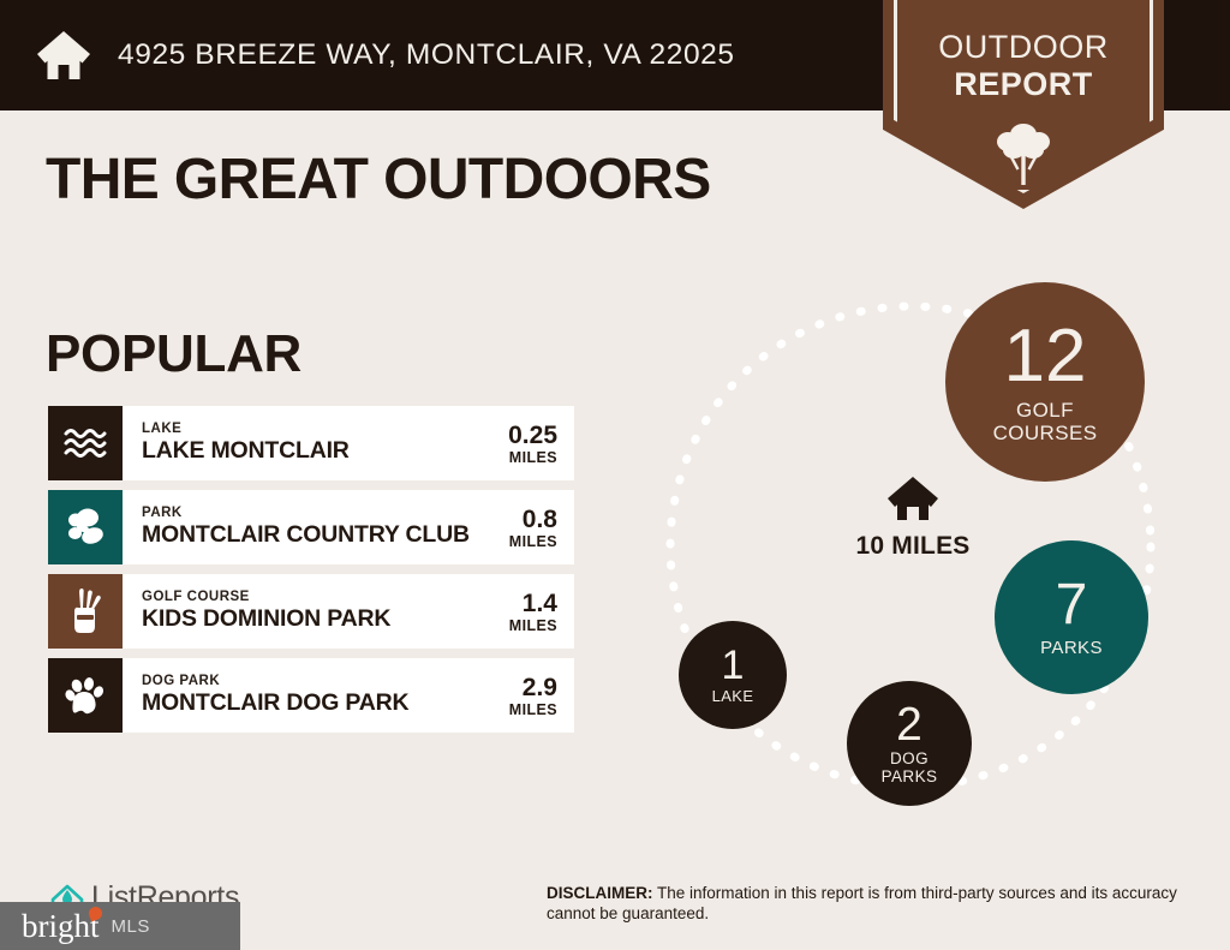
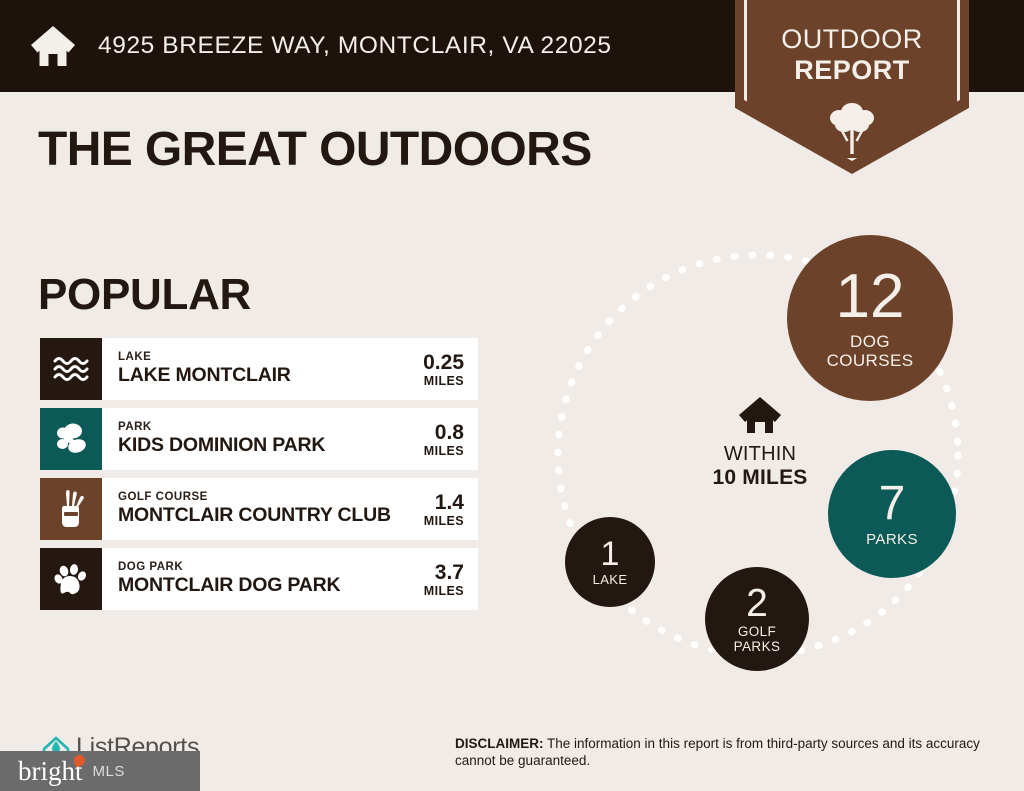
  4925 BREEZE WAY, MONTCLAIR, VA 22025
  OUTDOOR
  REPORT
  THE GREAT OUTDOORS
  POPULAR
  LAKE
  LAKE MONTCLAIR
  0.25
  MILES
  PARK
- MONTCLAIR COUNTRY CLUB
+ KIDS DOMINION PARK
  0.8
  MILES
  GOLF COURSE
- KIDS DOMINION PARK
+ MONTCLAIR COUNTRY CLUB
  1.4
  MILES
  DOG PARK
  MONTCLAIR DOG PARK
- 2.9
+ 3.7
  MILES
  12
- GOLF
+ DOG
  COURSES
  7
  PARKS
  2
- DOG
+ GOLF
  PARKS
  1
  LAKE
+ WITHIN
  10 MILES
  ListReports
  DISCLAIMER: The information in this report is from third-party sources and its accuracy cannot be guaranteed.
  bright
  MLS
